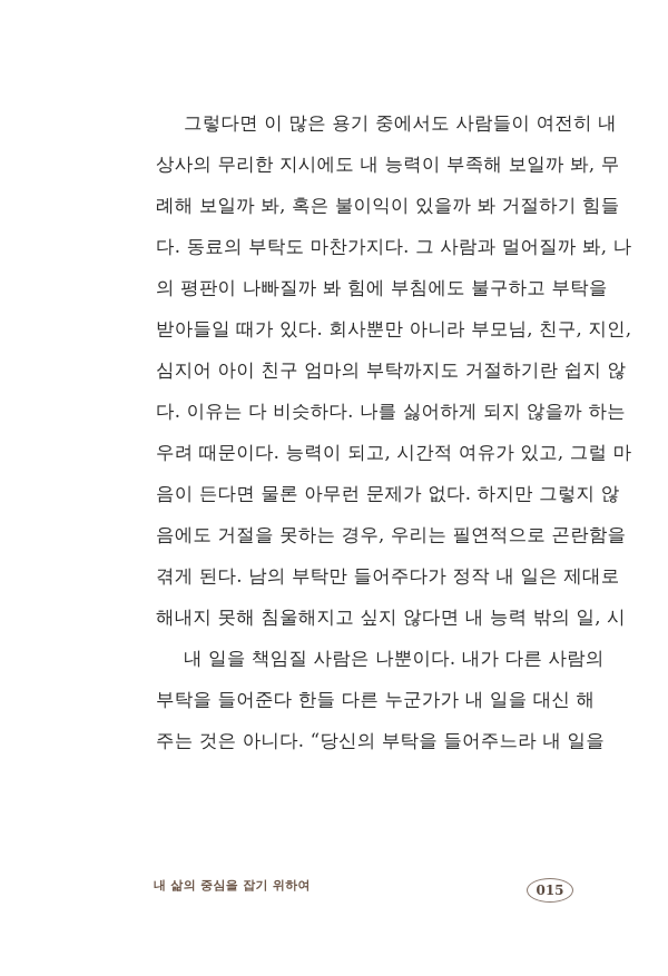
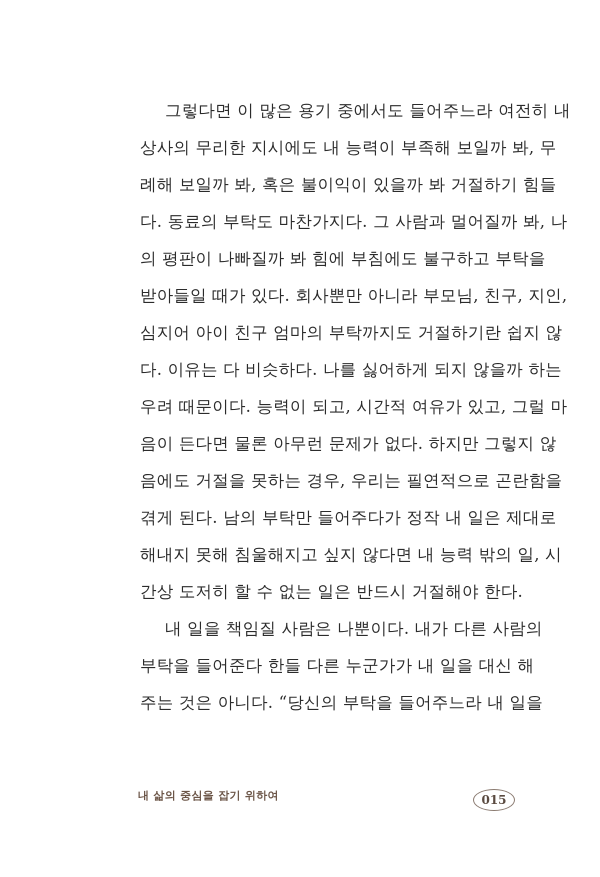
- 그렇다면 이 많은 용기 중에서도 사람들이 여전히 내
+ 그렇다면 이 많은 용기 중에서도 들어주느라 여전히 내
  상사의 무리한 지시에도 내 능력이 부족해 보일까 봐, 무
  례해 보일까 봐, 혹은 불이익이 있을까 봐 거절하기 힘들
  다. 동료의 부탁도 마찬가지다. 그 사람과 멀어질까 봐, 나
  의 평판이 나빠질까 봐 힘에 부침에도 불구하고 부탁을
  받아들일 때가 있다. 회사뿐만 아니라 부모님, 친구, 지인,
  심지어 아이 친구 엄마의 부탁까지도 거절하기란 쉽지 않
  다. 이유는 다 비슷하다. 나를 싫어하게 되지 않을까 하는
  우려 때문이다. 능력이 되고, 시간적 여유가 있고, 그럴 마
  음이 든다면 물론 아무런 문제가 없다. 하지만 그렇지 않
  음에도 거절을 못하는 경우, 우리는 필연적으로 곤란함을
  겪게 된다. 남의 부탁만 들어주다가 정작 내 일은 제대로
  해내지 못해 침울해지고 싶지 않다면 내 능력 밖의 일, 시
+ 간상 도저히 할 수 없는 일은 반드시 거절해야 한다.
  내 일을 책임질 사람은 나뿐이다. 내가 다른 사람의
  부탁을 들어준다 한들 다른 누군가가 내 일을 대신 해
  주는 것은 아니다. “당신의 부탁을 들어주느라 내 일을
  내 삶의 중심을 잡기 위하여
  015
